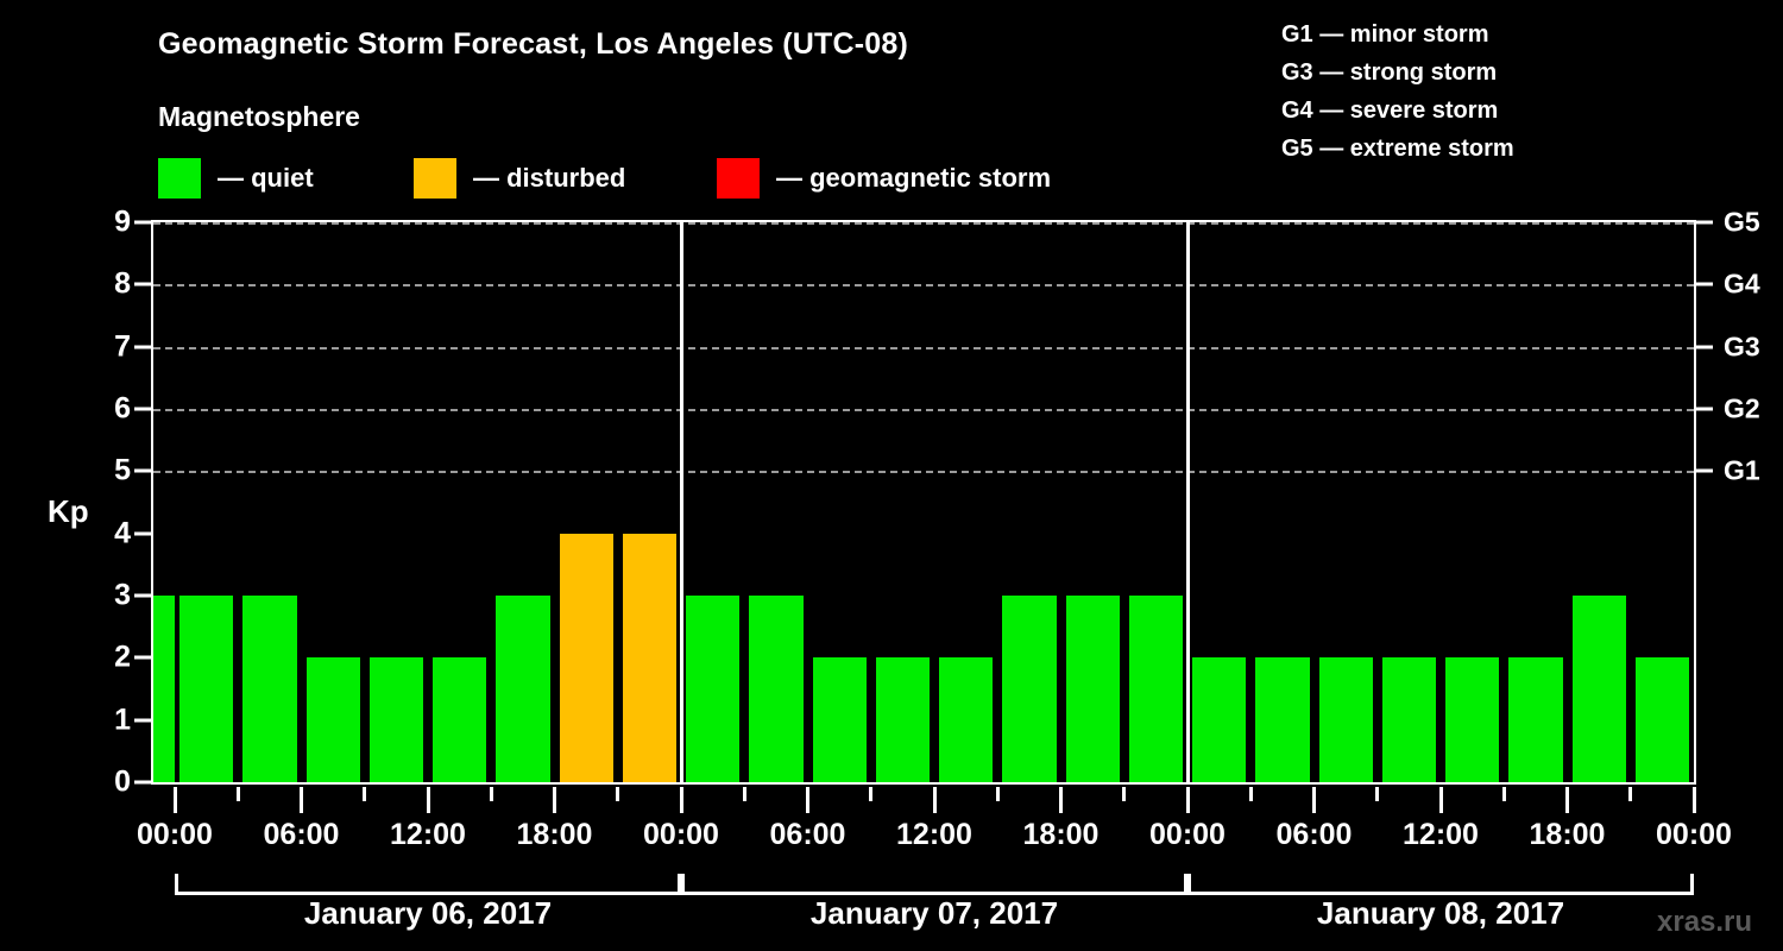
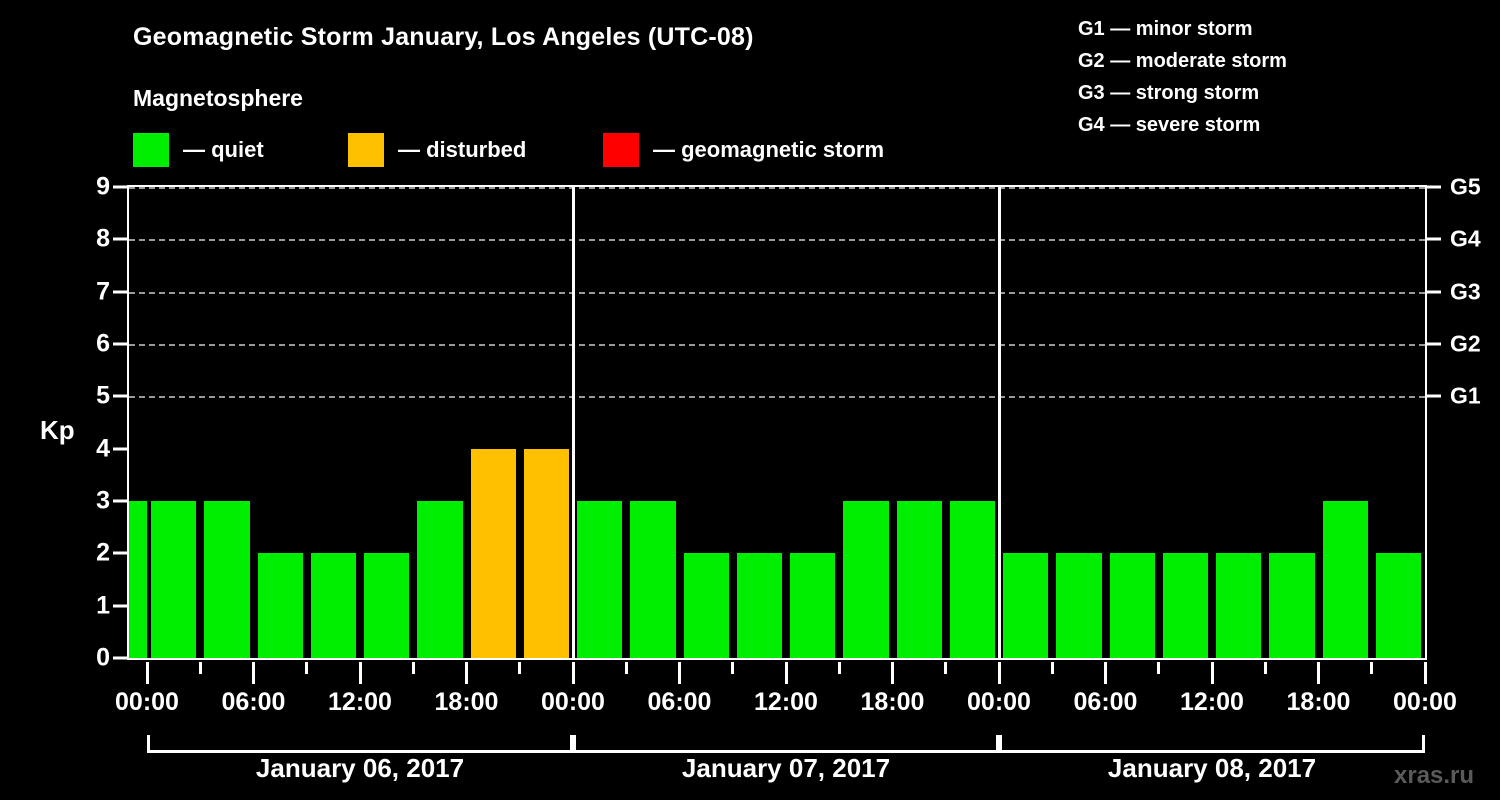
- Geomagnetic Storm Forecast, Los Angeles (UTC-08)
+ Geomagnetic Storm January, Los Angeles (UTC-08)
  Magnetosphere
  — quiet
  — disturbed
  — geomagnetic storm
  G1 — minor storm
+ G2 — moderate storm
  G3 — strong storm
  G4 — severe storm
- G5 — extreme storm
  Kp
  0
  1
  2
  3
  4
  5
  6
  7
  8
  9
  G1
  G2
  G3
  G4
  G5
  00:00
  06:00
  12:00
  18:00
  00:00
  06:00
  12:00
  18:00
  00:00
  06:00
  12:00
  18:00
  00:00
  January 06, 2017
  January 07, 2017
  January 08, 2017
  xras.ru
